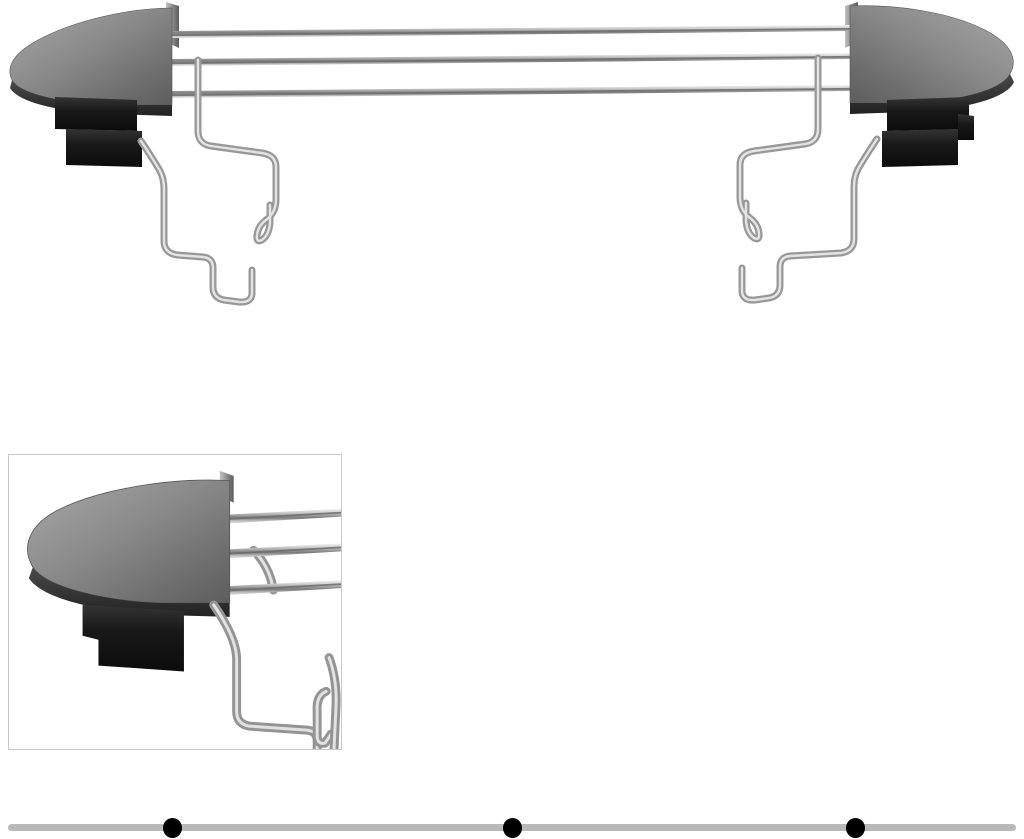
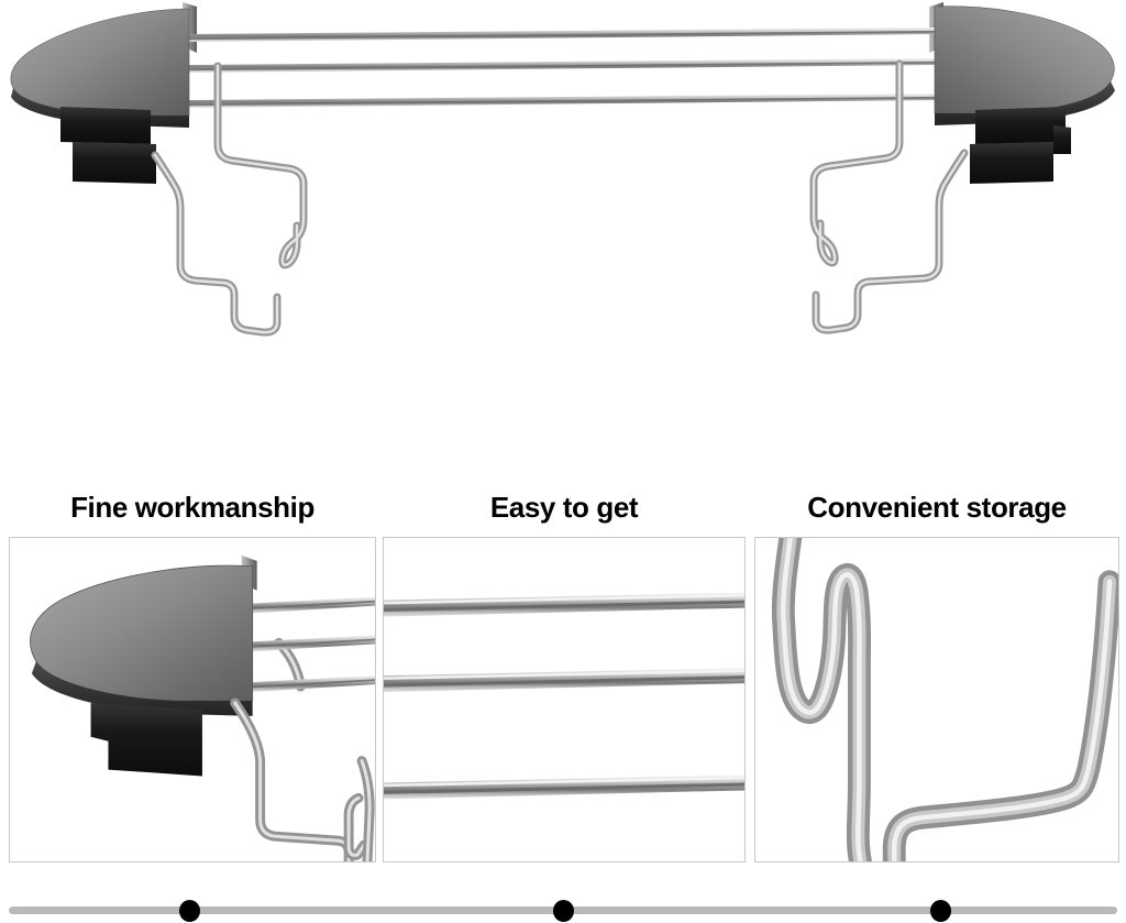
+ Fine workmanship
+ Easy to get
+ Convenient storage
